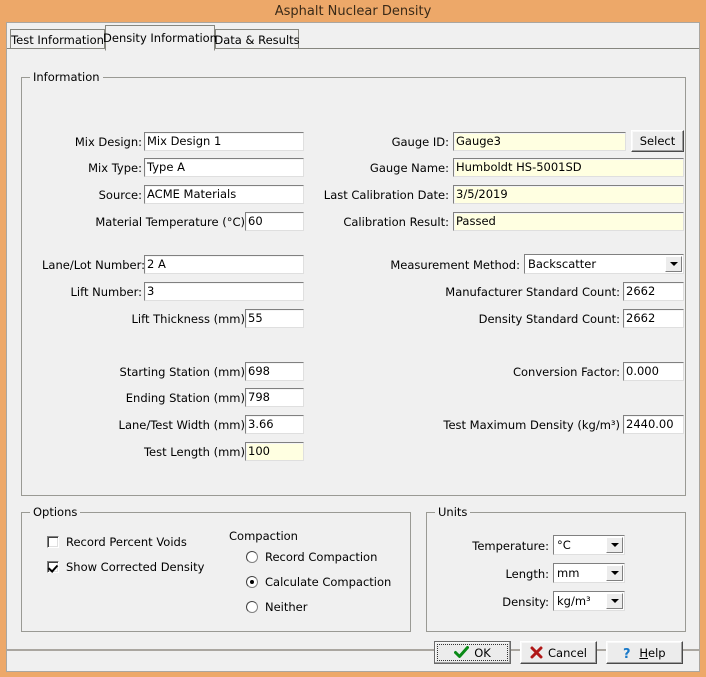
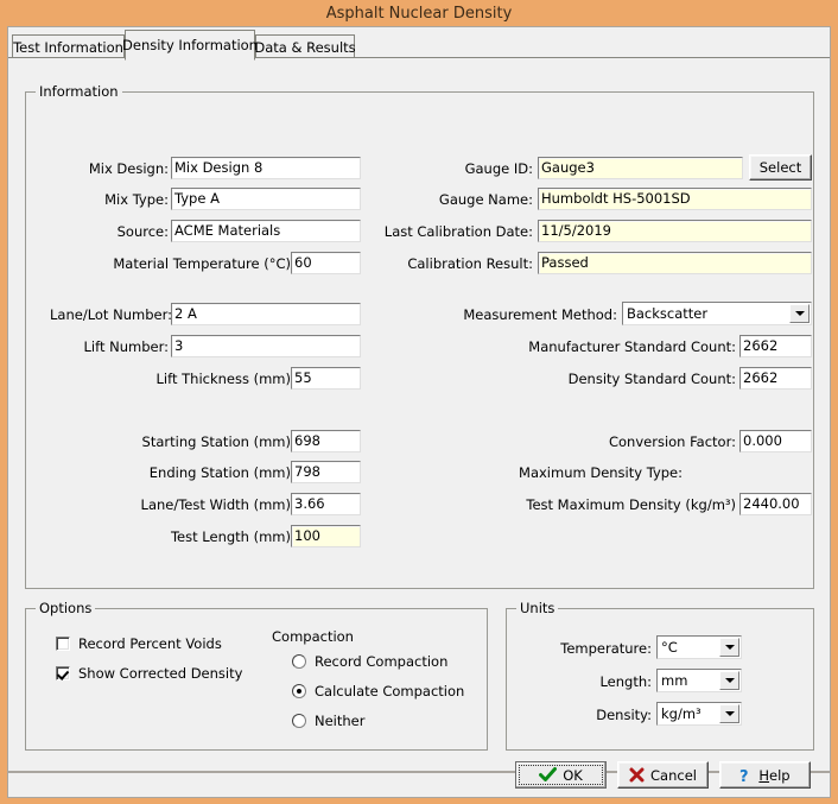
  Asphalt Nuclear Density
  Test Information
  Density Information
  Data & Results
  Information
  Mix Design:
- Mix Design 1
+ Mix Design 8
  Mix Type:
  Type A
  Source:
  ACME Materials
  Material Temperature (°C)
  60
  Lane/Lot Number
  2 A
  Lift Number:
  3
  Lift Thickness (mm)
  55
  Starting Station (mm)
  698
  Ending Station (mm)
  798
  Lane/Test Width (mm)
  3.66
  Test Length (mm)
  100
  Gauge ID:
  Gauge3
  Select
  Gauge Name:
  Humboldt HS-5001SD
  Last Calibration Date:
- 3/5/2019
+ 11/5/2019
  Calibration Result:
  Passed
  Measurement Method:
  Backscatter
  Manufacturer Standard Count:
  2662
  Density Standard Count:
  2662
  Conversion Factor:
  0.000
+ Maximum Density Type:
  Test Maximum Density (kg/m³)
  2440.00
  Options
  Record Percent Voids
  Show Corrected Density
  Compaction
  Record Compaction
  Calculate Compaction
  Neither
  Units
  Temperature:
  °C
  Length:
  mm
  Density:
  kg/m³
  OK
  Cancel
  ?
  Help
